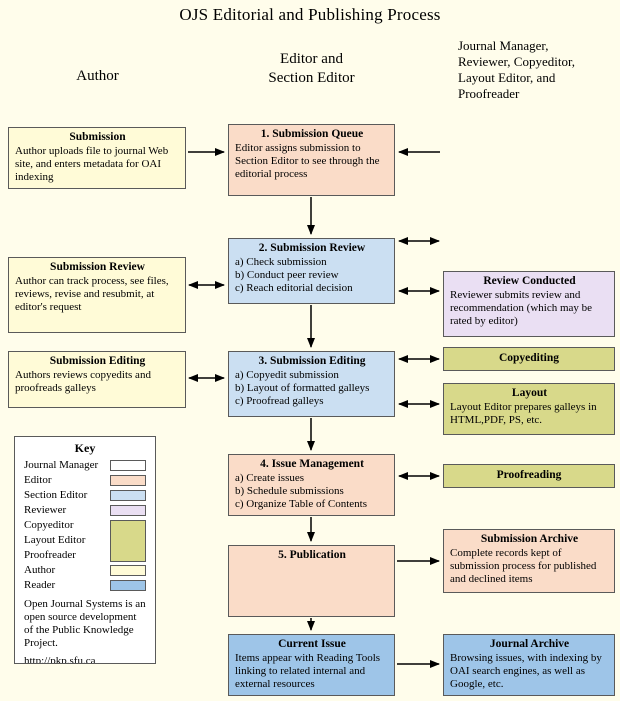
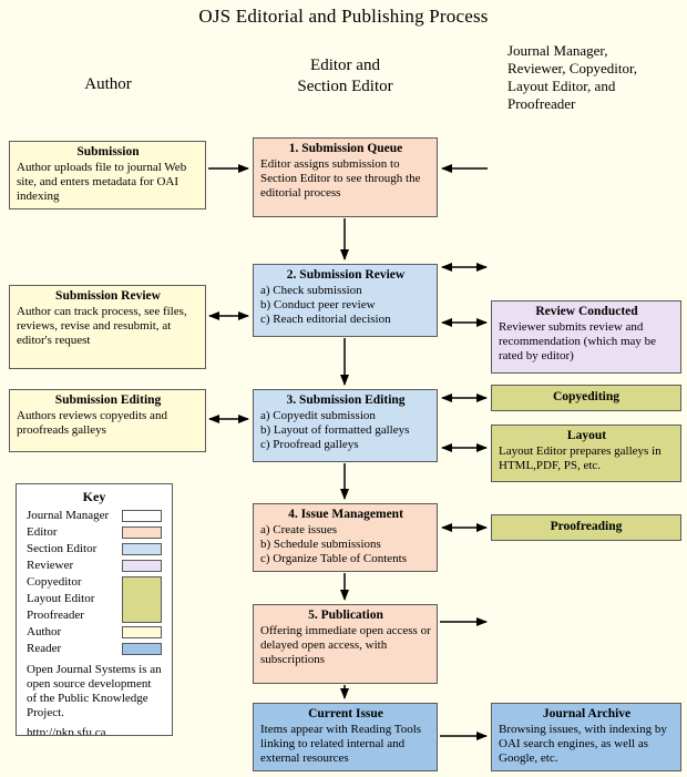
  OJS Editorial and Publishing Process
  Author
  Editor and
  Section Editor
  Journal Manager,
  Reviewer, Copyeditor,
  Layout Editor, and
  Proofreader
  Submission
  Author uploads file to journal Web site, and enters metadata for OAI indexing
  Submission Review
  Author can track process, see files, reviews, revise and resubmit, at editor's request
  Submission Editing
  Authors reviews copyedits and proofreads galleys
  1. Submission Queue
  Editor assigns submission to Section Editor to see through the editorial process
  2. Submission Review
  a) Check submission
  b) Conduct peer review
  c) Reach editorial decision
  3. Submission Editing
  a) Copyedit submission
  b) Layout of formatted galleys
  c) Proofread galleys
  4. Issue Management
  a) Create issues
  b) Schedule submissions
  c) Organize Table of Contents
  5. Publication
+ Offering immediate open access or delayed open access, with subscriptions
  Current Issue
  Items appear with Reading Tools linking to related internal and external resources
  Review Conducted
  Reviewer submits review and recommendation (which may be rated by editor)
  Copyediting
  Layout
  Layout Editor prepares galleys in HTML,PDF, PS, etc.
  Proofreading
- Submission Archive
- Complete records kept of submission process for published and declined items
  Journal Archive
  Browsing issues, with indexing by OAI search engines, as well as Google, etc.
  Key
  Journal Manager
  Editor
  Section Editor
  Reviewer
  Copyeditor
  Layout Editor
  Proofreader
  Author
  Reader
  Open Journal Systems is an open source development of the Public Knowledge Project.
  http://pkp.sfu.ca
